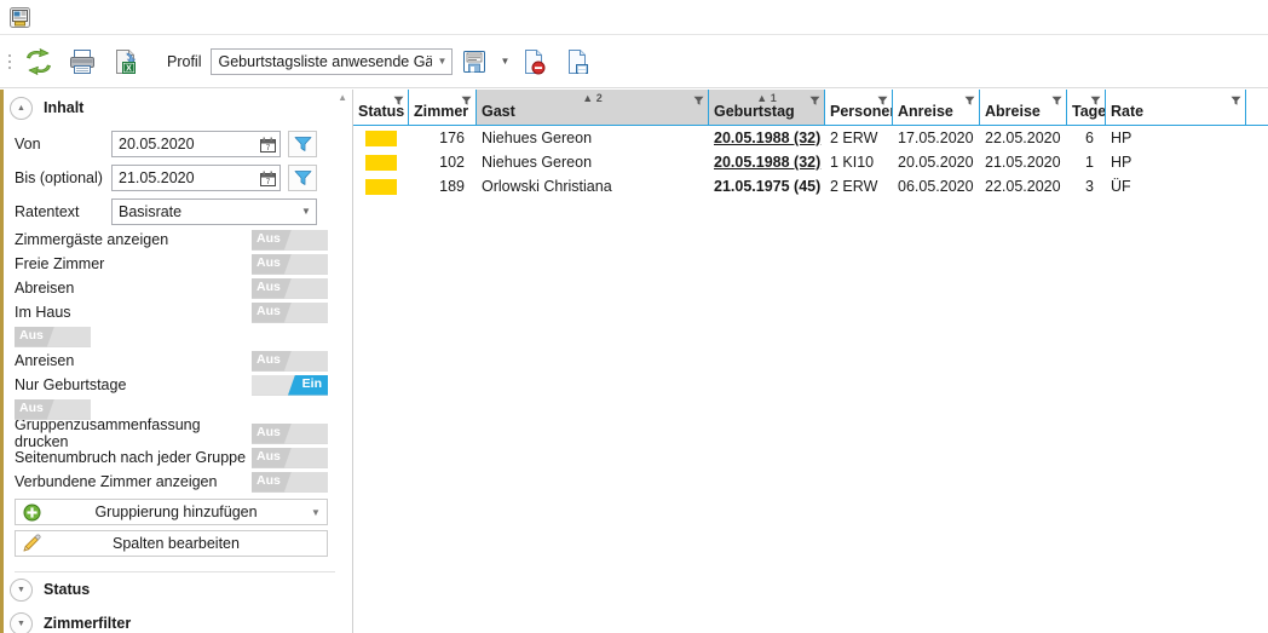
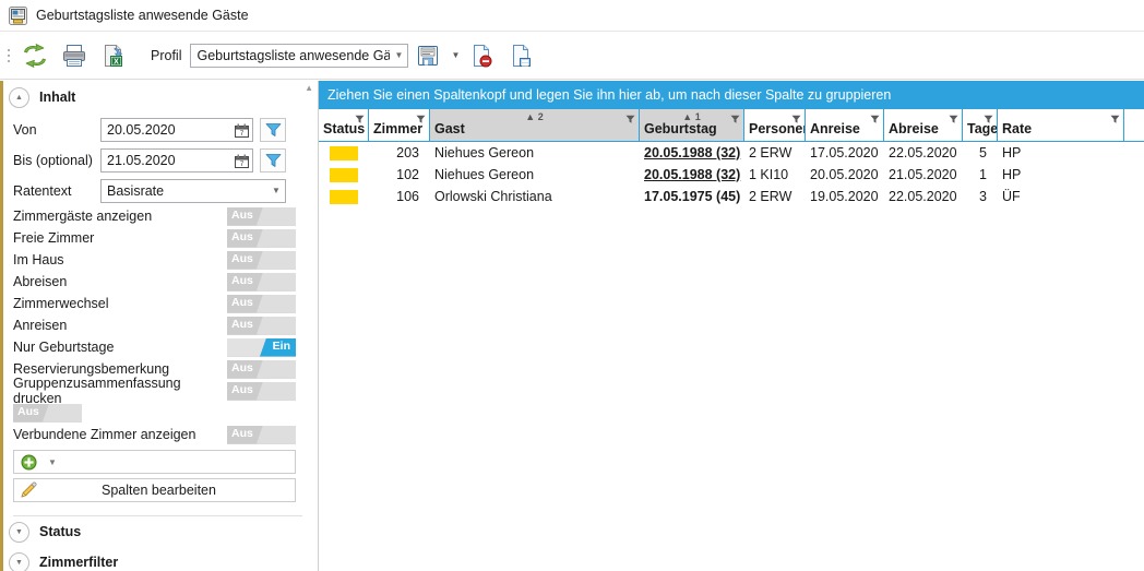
+ Geburtstagsliste anwesende Gäste
  Profil
  Geburtstagsliste anwesende Gä
  ▼
  ▼
  ▲
  Inhalt
  Von
  20.05.2020
  Bis (optional)
  21.05.2020
  Ratentext
  Basisrate
  ▼
  Zimmergäste anzeigen
  Aus
  Freie Zimmer
  Aus
- Abreisen
+ Im Haus
  Aus
- Im Haus
+ Abreisen
  Aus
+ Zimmerwechsel
  Aus
  Anreisen
  Aus
  Nur Geburtstage
  Ein
+ Reservierungsbemerkung
  Aus
  Gruppenzusammenfassung drucken
  Aus
- Seitenumbruch nach jeder Gruppe
  Aus
  Verbundene Zimmer anzeigen
  Aus
- Gruppierung hinzufügen
  ▼
  Spalten bearbeiten
  Status
  Zimmerfilter
+ Ziehen Sie einen Spaltenkopf und legen Sie ihn hier ab, um nach dieser Spalte zu gruppieren
  Status
  Zimmer
  ▲ 2
  Gast
  ▲ 1
  Geburtstag
  Persone
  Anreise
  Abreise
  Tage
  Rate
- 176
+ 203
  Niehues Gereon
  20.05.1988 (32)
  2 ERW
  17.05.2020
  22.05.2020
- 6
+ 5
  HP
  102
  Niehues Gereon
  20.05.1988 (32)
  1 KI10
  20.05.2020
  21.05.2020
  1
  HP
- 189
+ 106
  Orlowski Christiana
- 21.05.1975 (45)
+ 17.05.1975 (45)
  2 ERW
- 06.05.2020
+ 19.05.2020
  22.05.2020
  3
  ÜF
